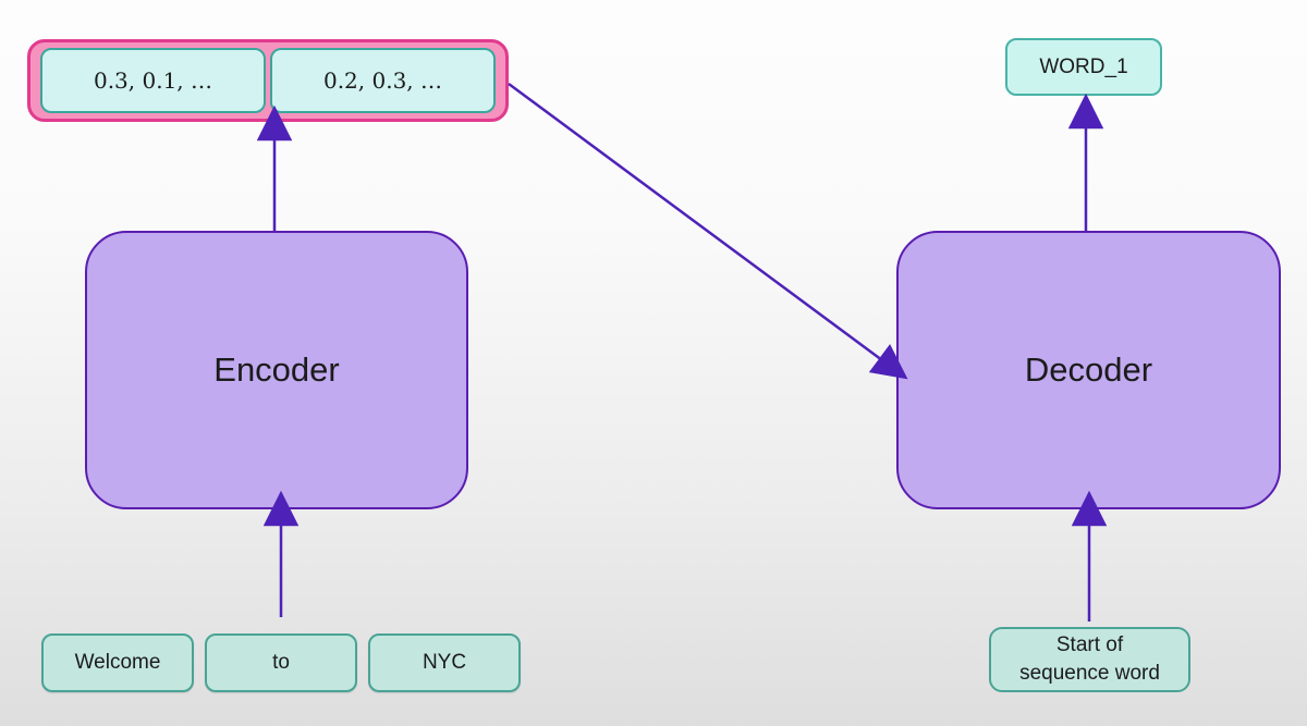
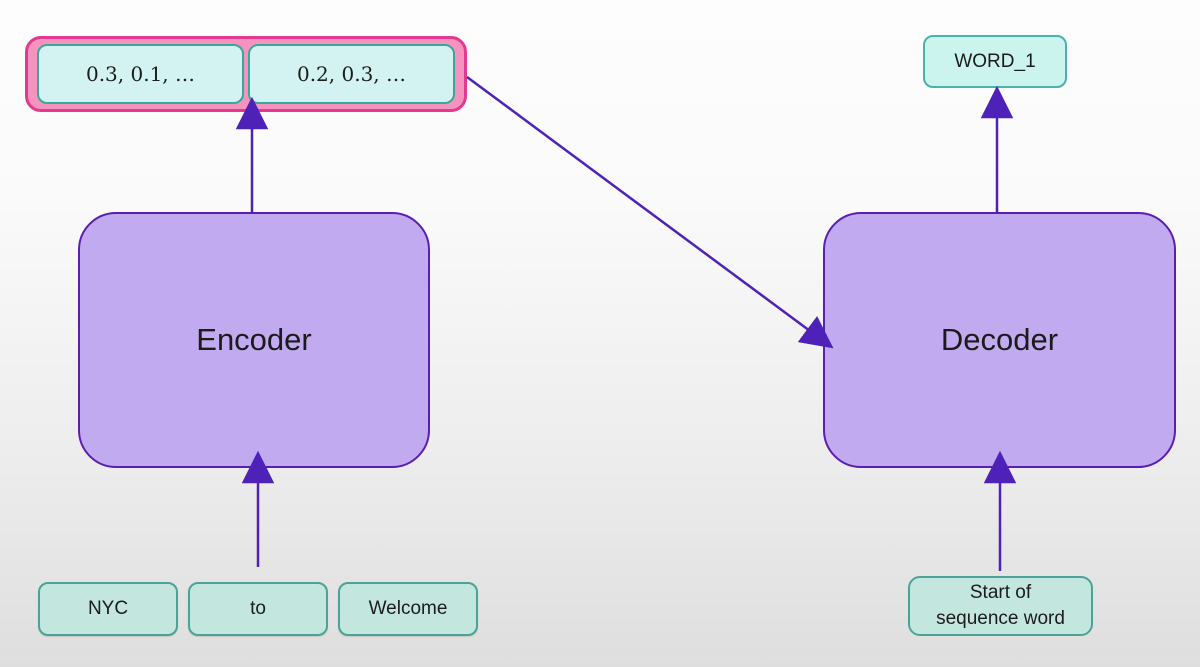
  0.3, 0.1, …
  0.2, 0.3, …
  WORD_1
  Encoder
  Decoder
- Welcome
+ NYC
  to
- NYC
+ Welcome
  Start of
  sequence word
